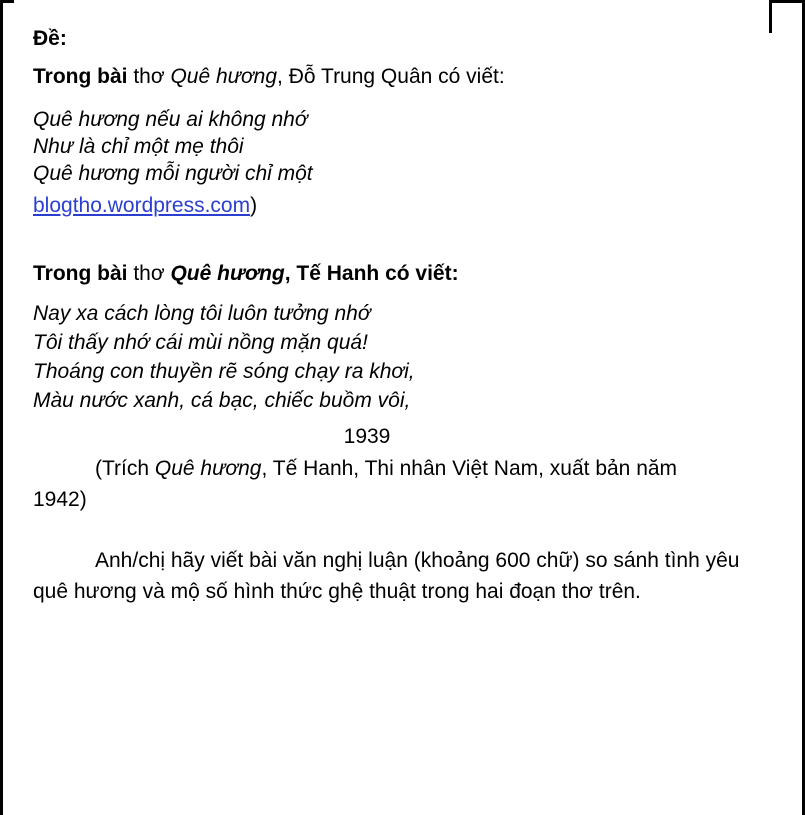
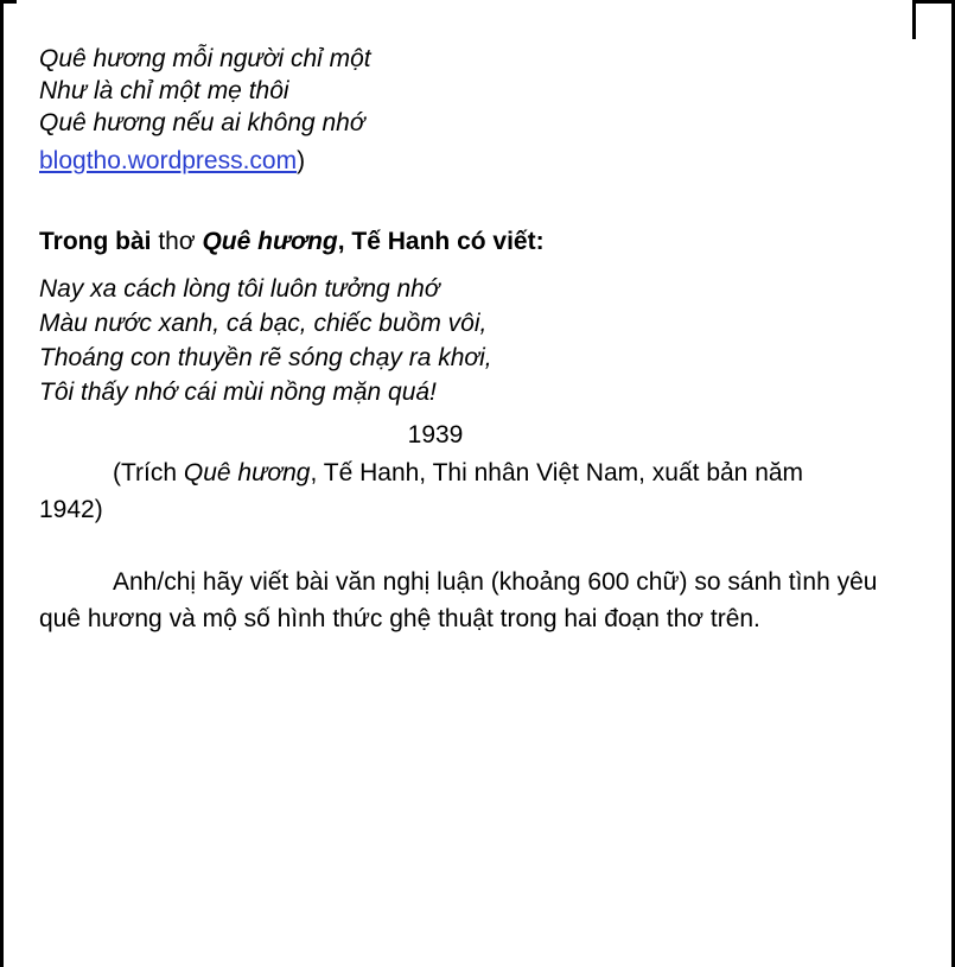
- Đề:
- Trong bài thơ Quê hương, Đỗ Trung Quân có viết:
- Quê hương nếu ai không nhớ
+ Quê hương mỗi người chỉ một
  Như là chỉ một mẹ thôi
- Quê hương mỗi người chỉ một
+ Quê hương nếu ai không nhớ
  blogtho.wordpress.com)
  Trong bài thơ Quê hương, Tế Hanh có viết:
  Nay xa cách lòng tôi luôn tưởng nhớ
- Tôi thấy nhớ cái mùi nồng mặn quá!
+ Màu nước xanh, cá bạc, chiếc buồm vôi,
  Thoáng con thuyền rẽ sóng chạy ra khơi,
- Màu nước xanh, cá bạc, chiếc buồm vôi,
+ Tôi thấy nhớ cái mùi nồng mặn quá!
  1939
  (Trích Quê hương, Tế Hanh, Thi nhân Việt Nam, xuất bản năm
  1942)
  Anh/chị hãy viết bài văn nghị luận (khoảng 600 chữ) so sánh tình yêu quê hương và mộ số hình thức ghệ thuật trong hai đoạn thơ trên.
